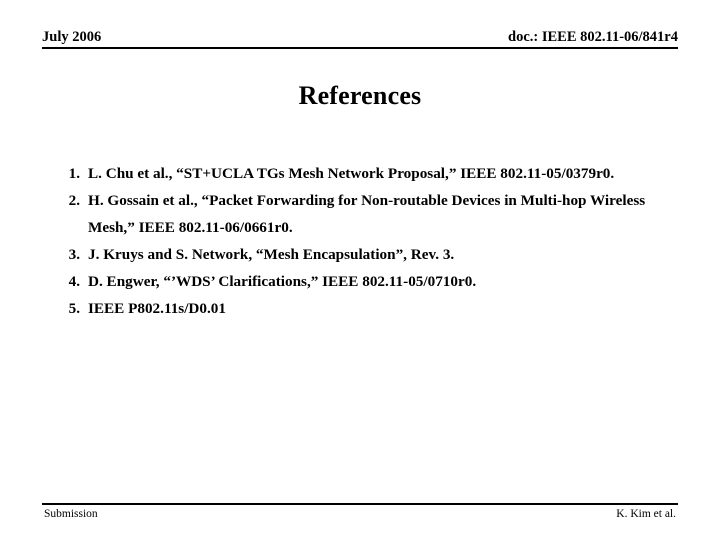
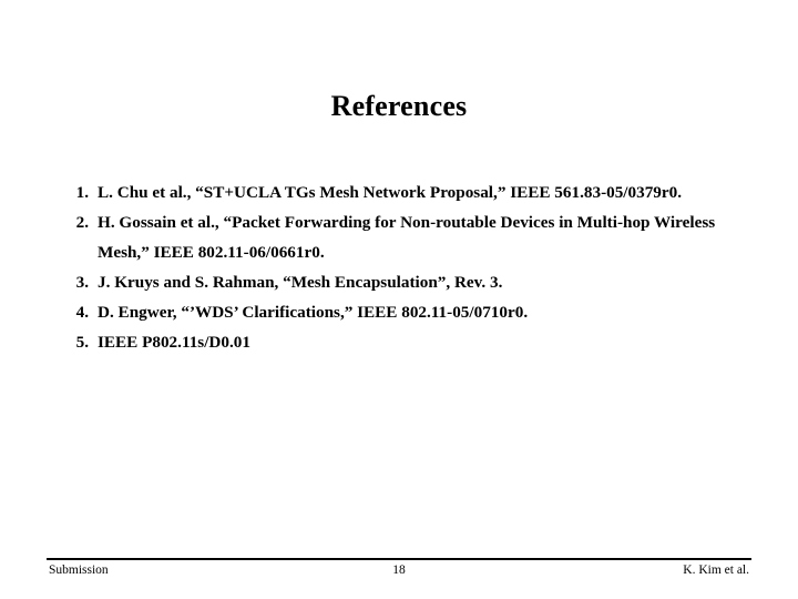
- July 2006
- doc.: IEEE 802.11-06/841r4
  References
  1.
- L. Chu et al., “ST+UCLA TGs Mesh Network Proposal,” IEEE 802.11-05/0379r0.
+ L. Chu et al., “ST+UCLA TGs Mesh Network Proposal,” IEEE 561.83-05/0379r0.
  2.
  H. Gossain et al., “Packet Forwarding for Non-routable Devices in Multi-hop Wireless Mesh,” IEEE 802.11-06/0661r0.
  3.
- J. Kruys and S. Network, “Mesh Encapsulation”, Rev. 3.
+ J. Kruys and S. Rahman, “Mesh Encapsulation”, Rev. 3.
  4.
  D. Engwer, “’WDS’ Clarifications,” IEEE 802.11-05/0710r0.
  5.
  IEEE P802.11s/D0.01
  Submission
+ 18
  K. Kim et al.
